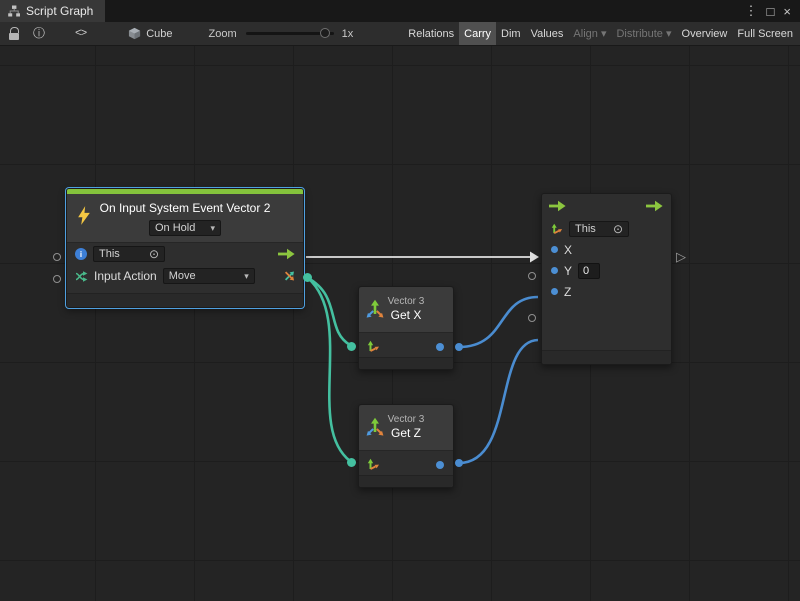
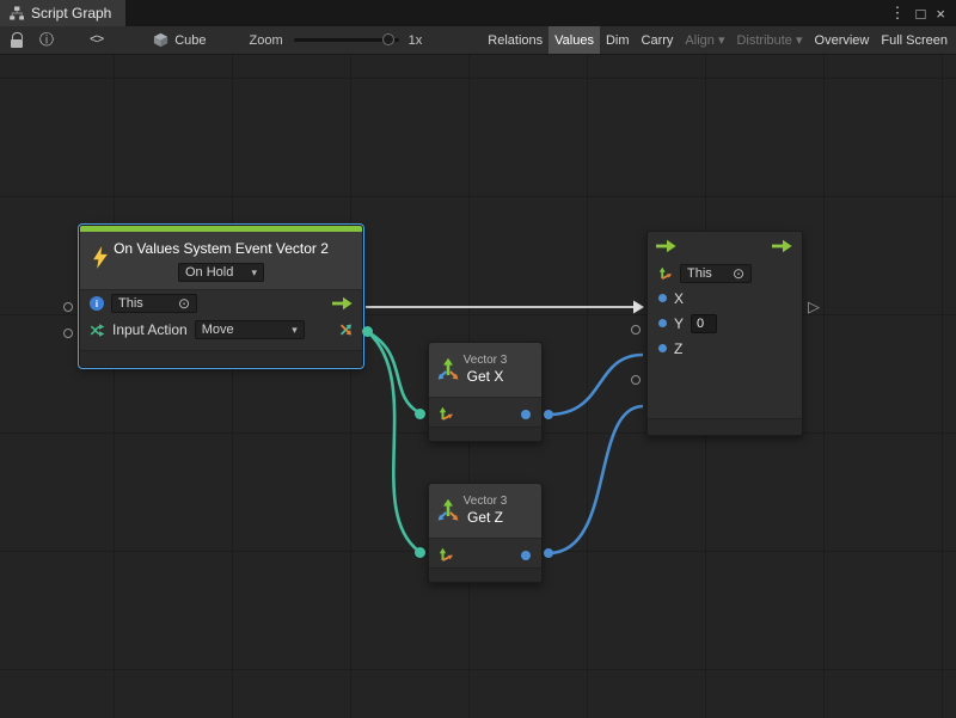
  Script Graph
  ⋮
  □
  ×
  ⓘ
  <>
  Cube
  Zoom
  1x
  Relations
- Carry
+ Values
  Dim
- Values
+ Carry
  Align ▾
  Distribute ▾
  Overview
  Full Screen
- On Input System Event Vector 2
+ On Values System Event Vector 2
  On Hold
  ▾
  i
  This
  ⊙
  Input Action
  Move
  ▾
  Vector 3
  Get X
  Vector 3
  Get Z
  This
  ⊙
  X
  Y
  0
  Z
  ▷
